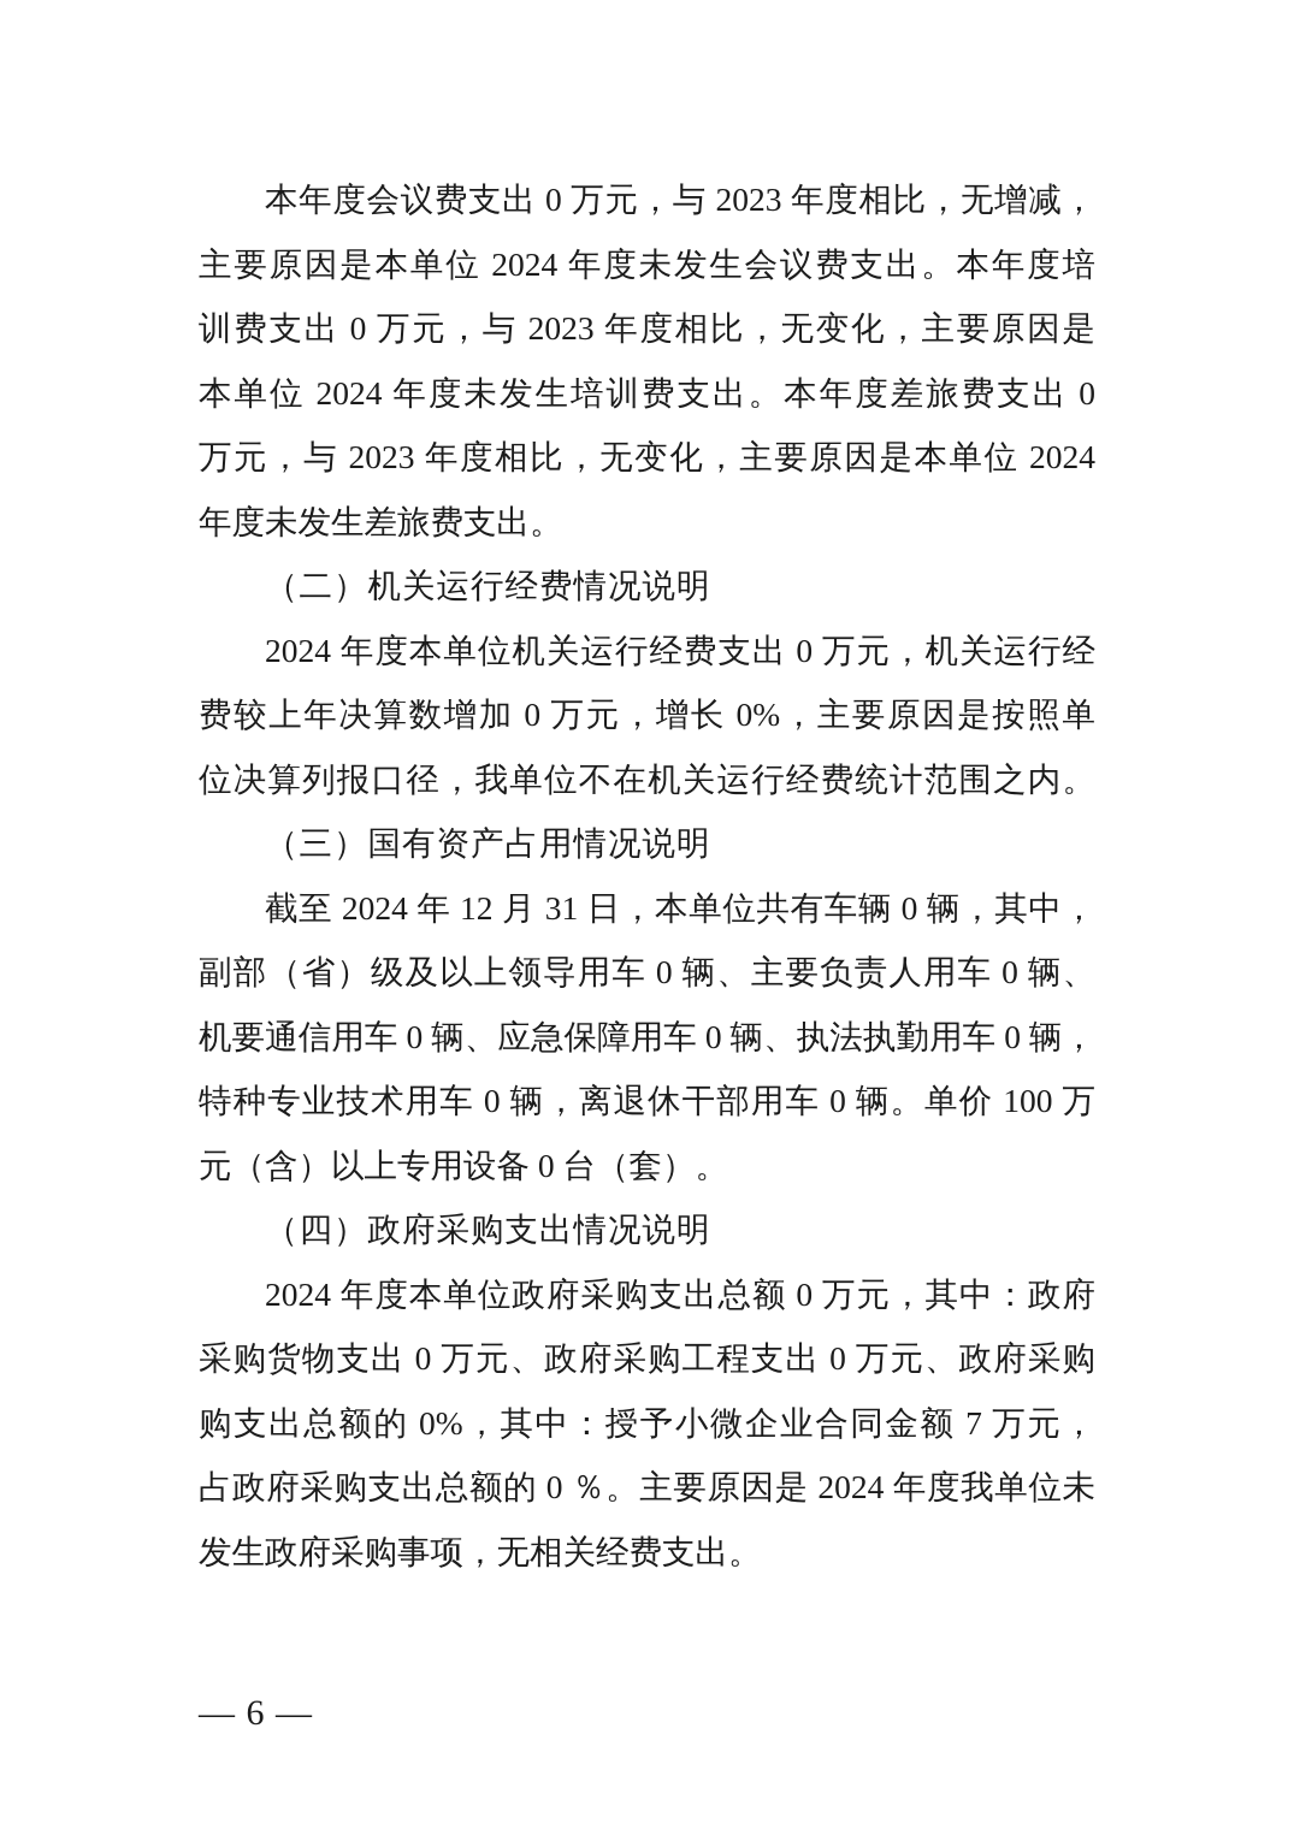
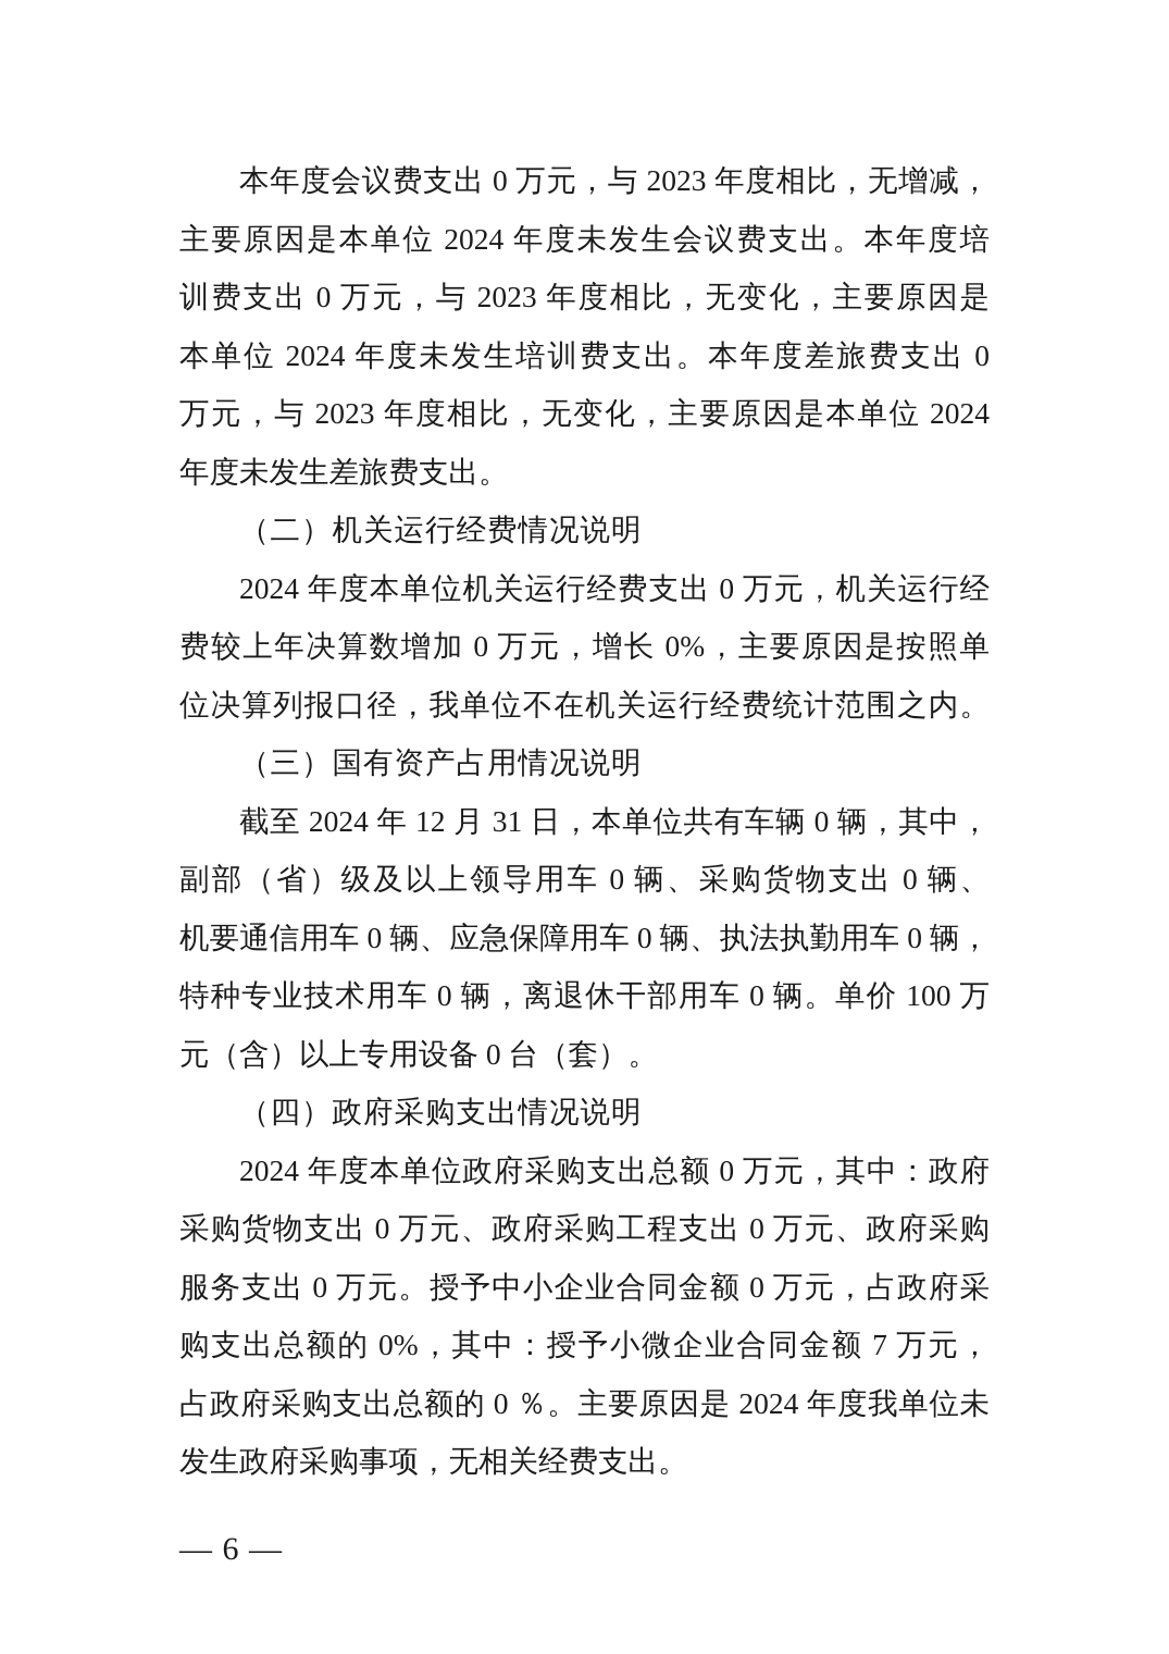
  本年度会议费支出 0 万元，与 2023 年度相比，无增减，
  主要原因是本单位 2024 年度未发生会议费支出。本年度培
  训费支出 0 万元，与 2023 年度相比，无变化，主要原因是
  本单位 2024 年度未发生培训费支出。本年度差旅费支出 0
  万元，与 2023 年度相比，无变化，主要原因是本单位 2024
  年度未发生差旅费支出。
  （二）机关运行经费情况说明
  2024 年度本单位机关运行经费支出 0 万元，机关运行经
  费较上年决算数增加 0 万元，增长 0%，主要原因是按照单
  位决算列报口径，我单位不在机关运行经费统计范围之内。
  （三）国有资产占用情况说明
  截至 2024 年 12 月 31 日，本单位共有车辆 0 辆，其中，
- 副部（省）级及以上领导用车 0 辆、主要负责人用车 0 辆、
+ 副部（省）级及以上领导用车 0 辆、采购货物支出 0 辆、
  机要通信用车 0 辆、应急保障用车 0 辆、执法执勤用车 0 辆，
  特种专业技术用车 0 辆，离退休干部用车 0 辆。单价 100 万
  元（含）以上专用设备 0 台（套）。
  （四）政府采购支出情况说明
  2024 年度本单位政府采购支出总额 0 万元，其中：政府
  采购货物支出 0 万元、政府采购工程支出 0 万元、政府采购
+ 服务支出 0 万元。授予中小企业合同金额 0 万元，占政府采
  购支出总额的 0%，其中：授予小微企业合同金额 7 万元，
  占政府采购支出总额的 0 ％。主要原因是 2024 年度我单位未
  发生政府采购事项，无相关经费支出。
  — 6 —
